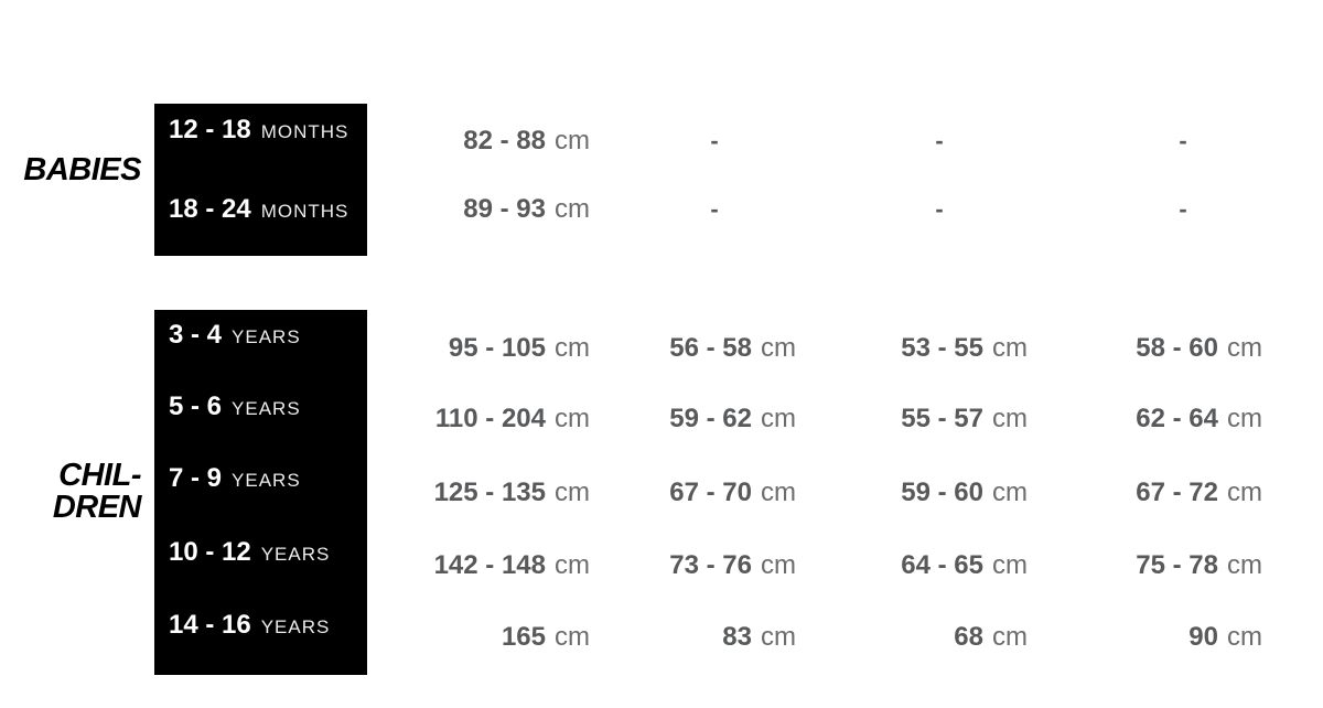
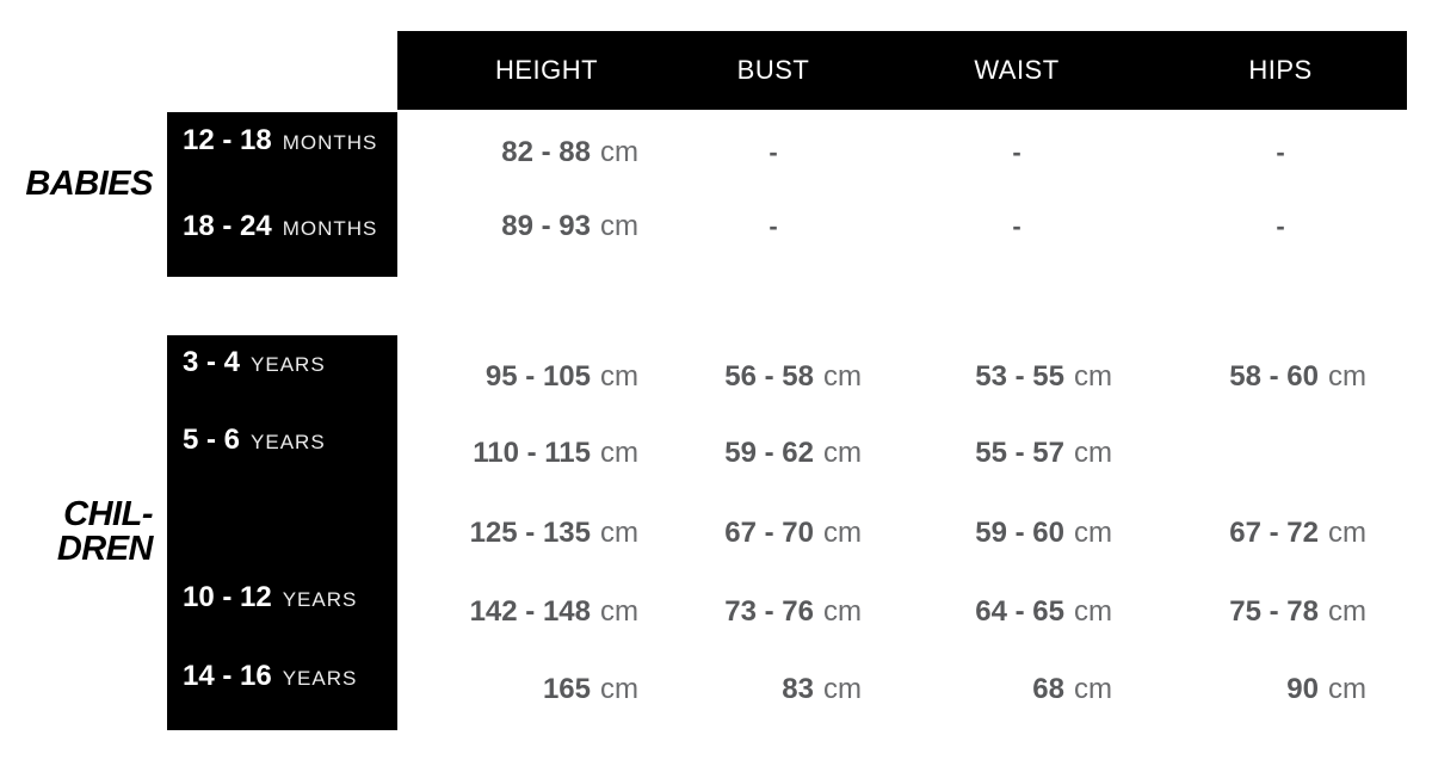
+ HEIGHT
+ BUST
+ WAIST
+ HIPS
  BABIES
  CHIL-
  DREN
  12 - 18 MONTHS
  82 - 88 cm
  -
  -
  -
  18 - 24 MONTHS
  89 - 93 cm
  -
  -
  -
  3 - 4 YEARS
  95 - 105 cm
  56 - 58 cm
  53 - 55 cm
  58 - 60 cm
  5 - 6 YEARS
- 110 - 204 cm
+ 110 - 115 cm
  59 - 62 cm
  55 - 57 cm
- 62 - 64 cm
- 7 - 9 YEARS
  125 - 135 cm
  67 - 70 cm
  59 - 60 cm
  67 - 72 cm
  10 - 12 YEARS
  142 - 148 cm
  73 - 76 cm
  64 - 65 cm
  75 - 78 cm
  14 - 16 YEARS
  165 cm
  83 cm
  68 cm
  90 cm
